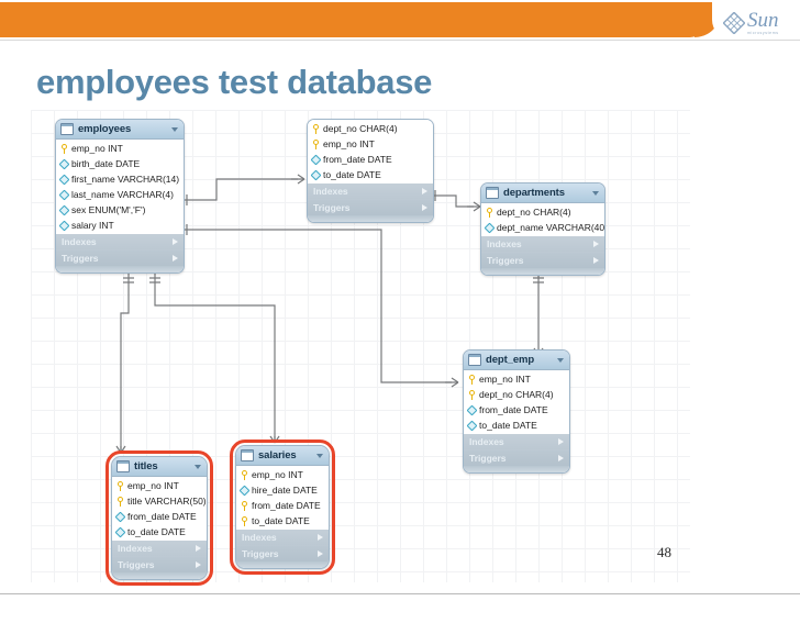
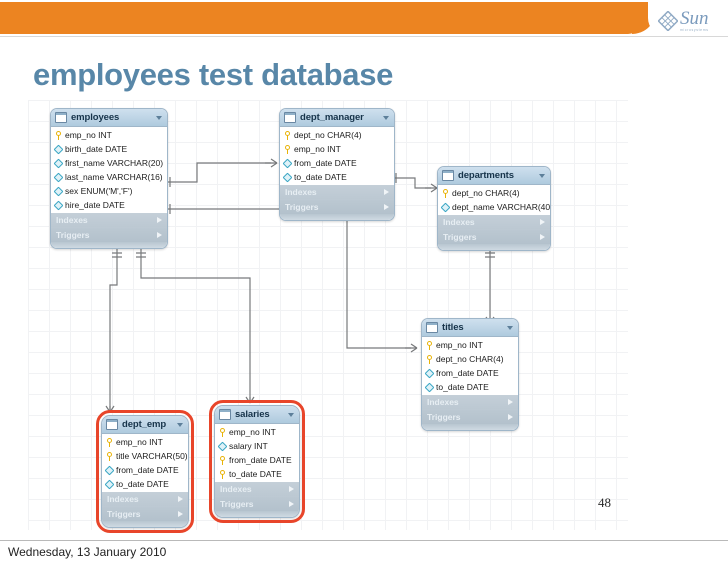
  Sun
  employees test database
  employees
  emp_no INT
  birth_date DATE
- first_name VARCHAR(14)
+ first_name VARCHAR(20)
- last_name VARCHAR(4)
+ last_name VARCHAR(16)
  sex ENUM('M','F')
- salary INT
+ hire_date DATE
  Indexes
  Triggers
+ dept_manager
  dept_no CHAR(4)
  emp_no INT
  from_date DATE
  to_date DATE
  Indexes
  Triggers
  departments
  dept_no CHAR(4)
  dept_name VARCHAR(40
  Indexes
  Triggers
- dept_emp
+ titles
  emp_no INT
  dept_no CHAR(4)
  from_date DATE
  to_date DATE
  Indexes
  Triggers
- titles
+ dept_emp
  emp_no INT
  title VARCHAR(50)
  from_date DATE
  to_date DATE
  Indexes
  Triggers
  salaries
  emp_no INT
- hire_date DATE
+ salary INT
  from_date DATE
  to_date DATE
  Indexes
  Triggers
  48
+ Wednesday, 13 January 2010
